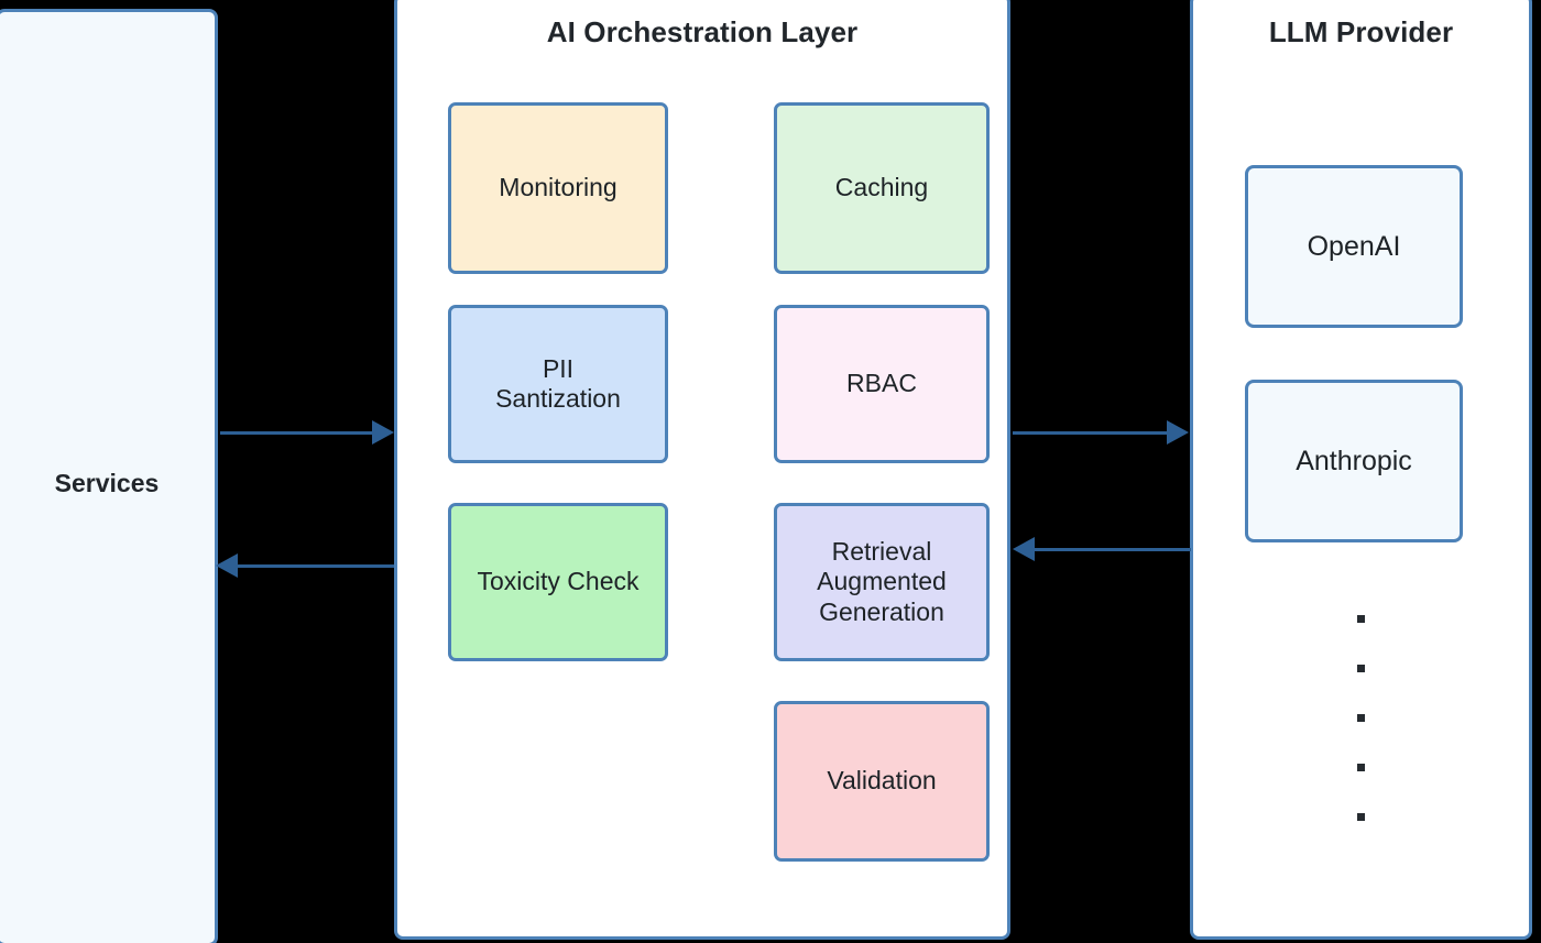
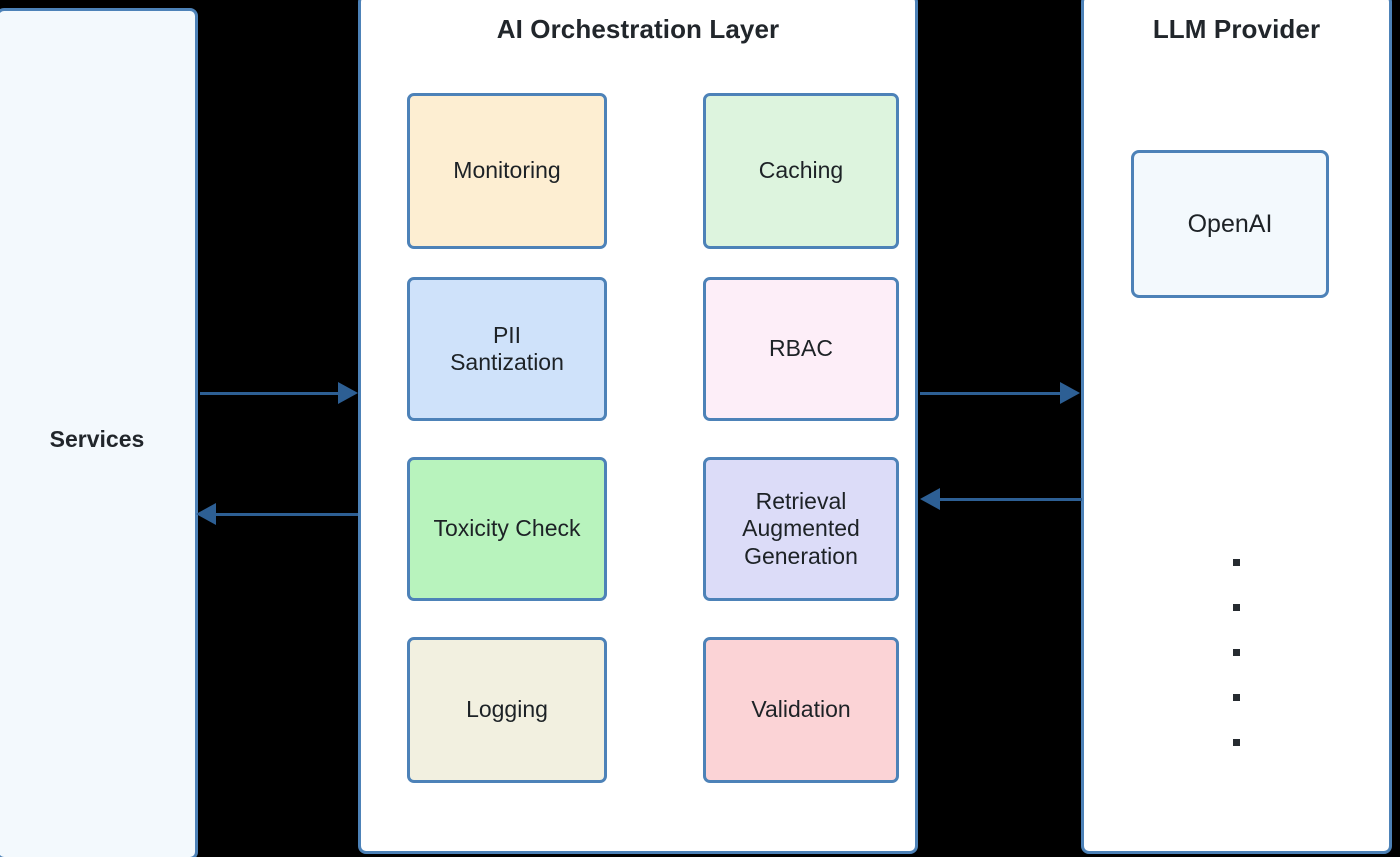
  Services
  AI Orchestration Layer
  Monitoring
  Caching
  PII
  Santization
  RBAC
  Toxicity Check
  Retrieval
  Augmented
  Generation
+ Logging
  Validation
  LLM Provider
  OpenAI
- Anthropic
